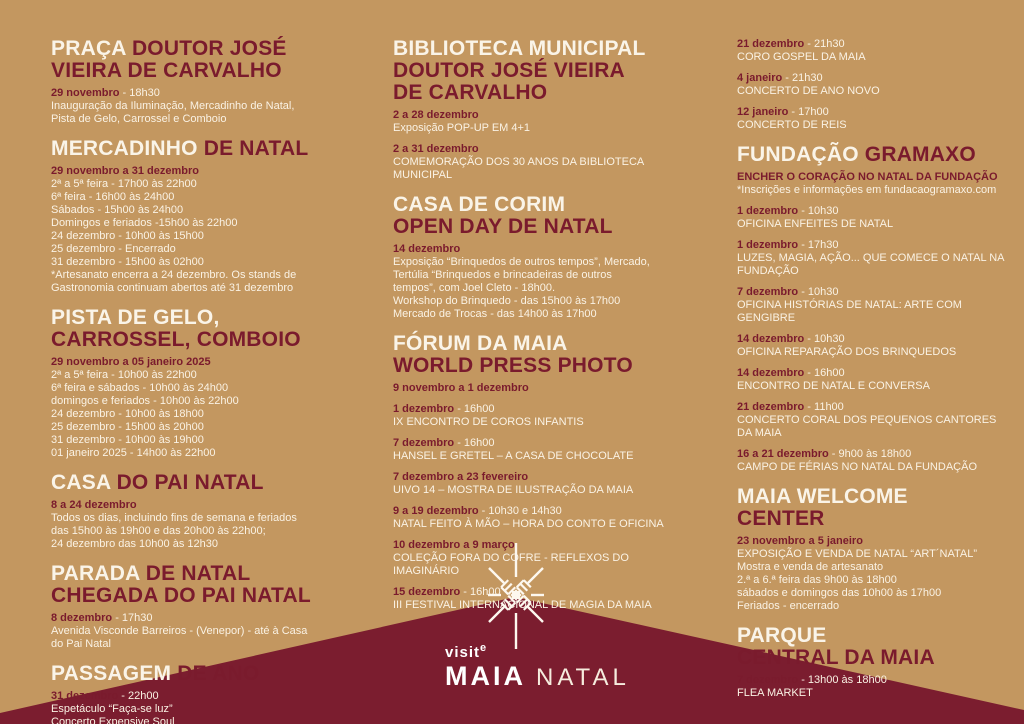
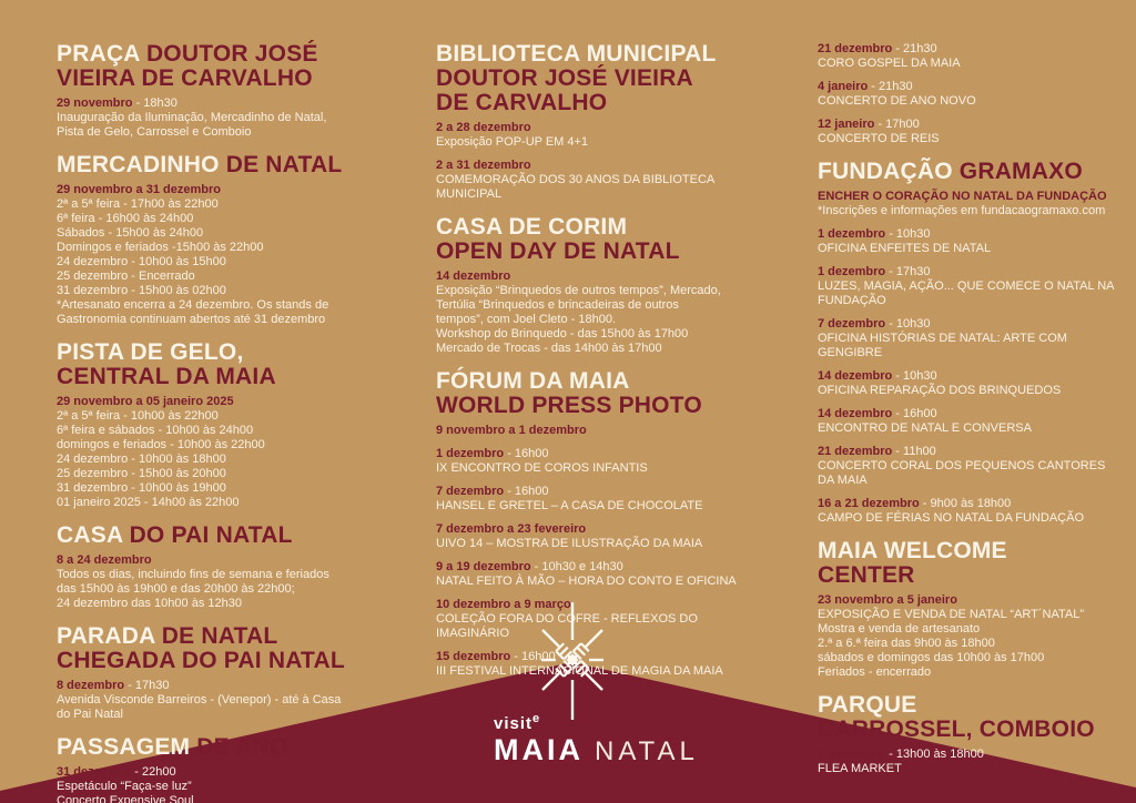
  PRAÇA DOUTOR JOSÉ
  VIEIRA DE CARVALHO
  29 novembro - 18h30
  Inauguração da Iluminação, Mercadinho de Natal,
  Pista de Gelo, Carrossel e Comboio
  MERCADINHO DE NATAL
  29 novembro a 31 dezembro
  2ª a 5ª feira - 17h00 às 22h00
  6ª feira - 16h00 às 24h00
  Sábados - 15h00 às 24h00
  Domingos e feriados -15h00 às 22h00
  24 dezembro - 10h00 às 15h00
  25 dezembro - Encerrado
  31 dezembro - 15h00 às 02h00
  *Artesanato encerra a 24 dezembro. Os stands de
  Gastronomia continuam abertos até 31 dezembro
  PISTA DE GELO,
- CARROSSEL, COMBOIO
+ CENTRAL DA MAIA
  29 novembro a 05 janeiro 2025
  2ª a 5ª feira - 10h00 às 22h00
  6ª feira e sábados - 10h00 às 24h00
  domingos e feriados - 10h00 às 22h00
  24 dezembro - 10h00 às 18h00
  25 dezembro - 15h00 às 20h00
  31 dezembro - 10h00 às 19h00
  01 janeiro 2025 - 14h00 às 22h00
  CASA DO PAI NATAL
  8 a 24 dezembro
  Todos os dias, incluindo fins de semana e feriados
  das 15h00 às 19h00 e das 20h00 às 22h00;
  24 dezembro das 10h00 às 12h30
  PARADA DE NATAL
  CHEGADA DO PAI NATAL
  8 dezembro - 17h30
  Avenida Visconde Barreiros - (Venepor) - até à Casa
  do Pai Natal
  PASSAGEM DE ANO
  31 dezembro - 22h00
  Espetáculo “Faça-se luz”
  Concerto Expensive Soul
  BIBLIOTECA MUNICIPAL
  DOUTOR JOSÉ VIEIRA
  DE CARVALHO
  2 a 28 dezembro
  Exposição POP-UP EM 4+1
  2 a 31 dezembro
  COMEMORAÇÃO DOS 30 ANOS DA BIBLIOTECA
  MUNICIPAL
  CASA DE CORIM
  OPEN DAY DE NATAL
  14 dezembro
  Exposição “Brinquedos de outros tempos”, Mercado,
  Tertúlia “Brinquedos e brincadeiras de outros
  tempos”, com Joel Cleto - 18h00.
  Workshop do Brinquedo - das 15h00 às 17h00
  Mercado de Trocas - das 14h00 às 17h00
  FÓRUM DA MAIA
  WORLD PRESS PHOTO
  9 novembro a 1 dezembro
  1 dezembro - 16h00
  IX ENCONTRO DE COROS INFANTIS
  7 dezembro - 16h00
  HANSEL E GRETEL – A CASA DE CHOCOLATE
  7 dezembro a 23 fevereiro
  UIVO 14 – MOSTRA DE ILUSTRAÇÃO DA MAIA
  9 a 19 dezembro - 10h30 e 14h30
  NATAL FEITO À MÃO – HORA DO CONTO E OFICINA
  10 dezembro a 9 março
  COLEÇÃO FORA DO COFRE - REFLEXOS DO
  IMAGINÁRIO
  15 dezembro - 16h00
  III FESTIVAL INTERNINAL DE MAGIA DA MAIA
  21 dezembro - 21h30
  CORO GOSPEL DA MAIA
  4 janeiro - 21h30
  CONCERTO DE ANO NOVO
  12 janeiro - 17h00
  CONCERTO DE REIS
  FUNDAÇÃO GRAMAXO
  ENCHER O CORAÇÃO NO NATAL DA FUNDAÇÃO
  *Inscrições e informações em fundacaogramaxo.com
  1 dezembro - 10h30
  OFICINA ENFEITES DE NATAL
  1 dezembro - 17h30
  LUZES, MAGIA, AÇÃO... QUE COMECE O NATAL NA
  FUNDAÇÃO
  7 dezembro - 10h30
  OFICINA HISTÓRIAS DE NATAL: ARTE COM
  GENGIBRE
  14 dezembro - 10h30
  OFICINA REPARAÇÃO DOS BRINQUEDOS
  14 dezembro - 16h00
  ENCONTRO DE NATAL E CONVERSA
  21 dezembro - 11h00
  CONCERTO CORAL DOS PEQUENOS CANTORES
  DA MAIA
  16 a 21 dezembro - 9h00 às 18h00
  CAMPO DE FÉRIAS NO NATAL DA FUNDAÇÃO
  MAIA WELCOME
  CENTER
  23 novembro a 5 janeiro
  EXPOSIÇÃO E VENDA DE NATAL “ART´NATAL”
  Mostra e venda de artesanato
  2.ª a 6.ª feira das 9h00 às 18h00
  sábados e domingos das 10h00 às 17h00
  Feriados - encerrado
  PARQUE
- CENTRAL DA MAIA
+ CARROSSEL, COMBOIO
  FLEA MARKET
  visite
  MAIA
  NATAL
